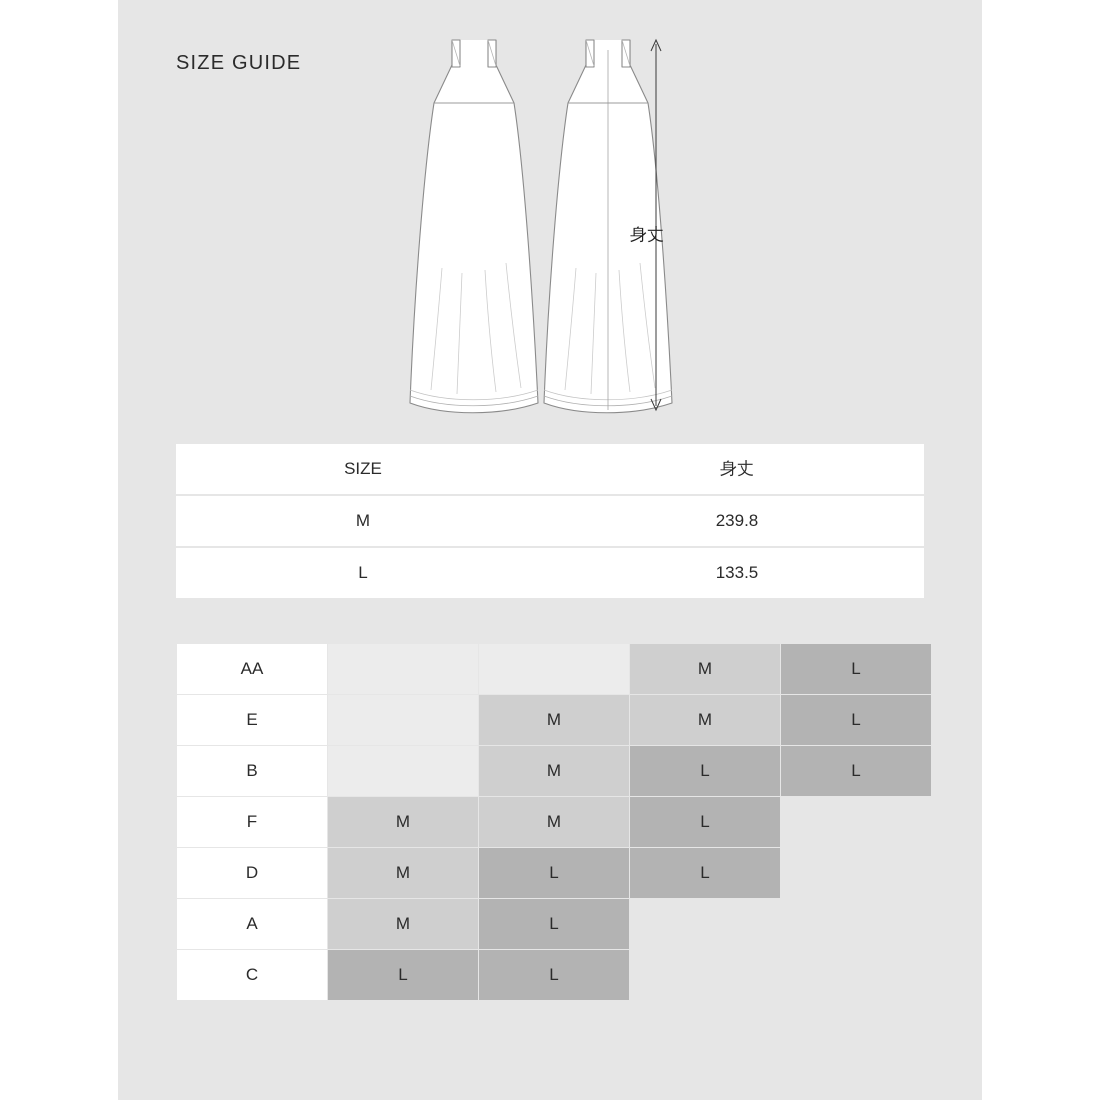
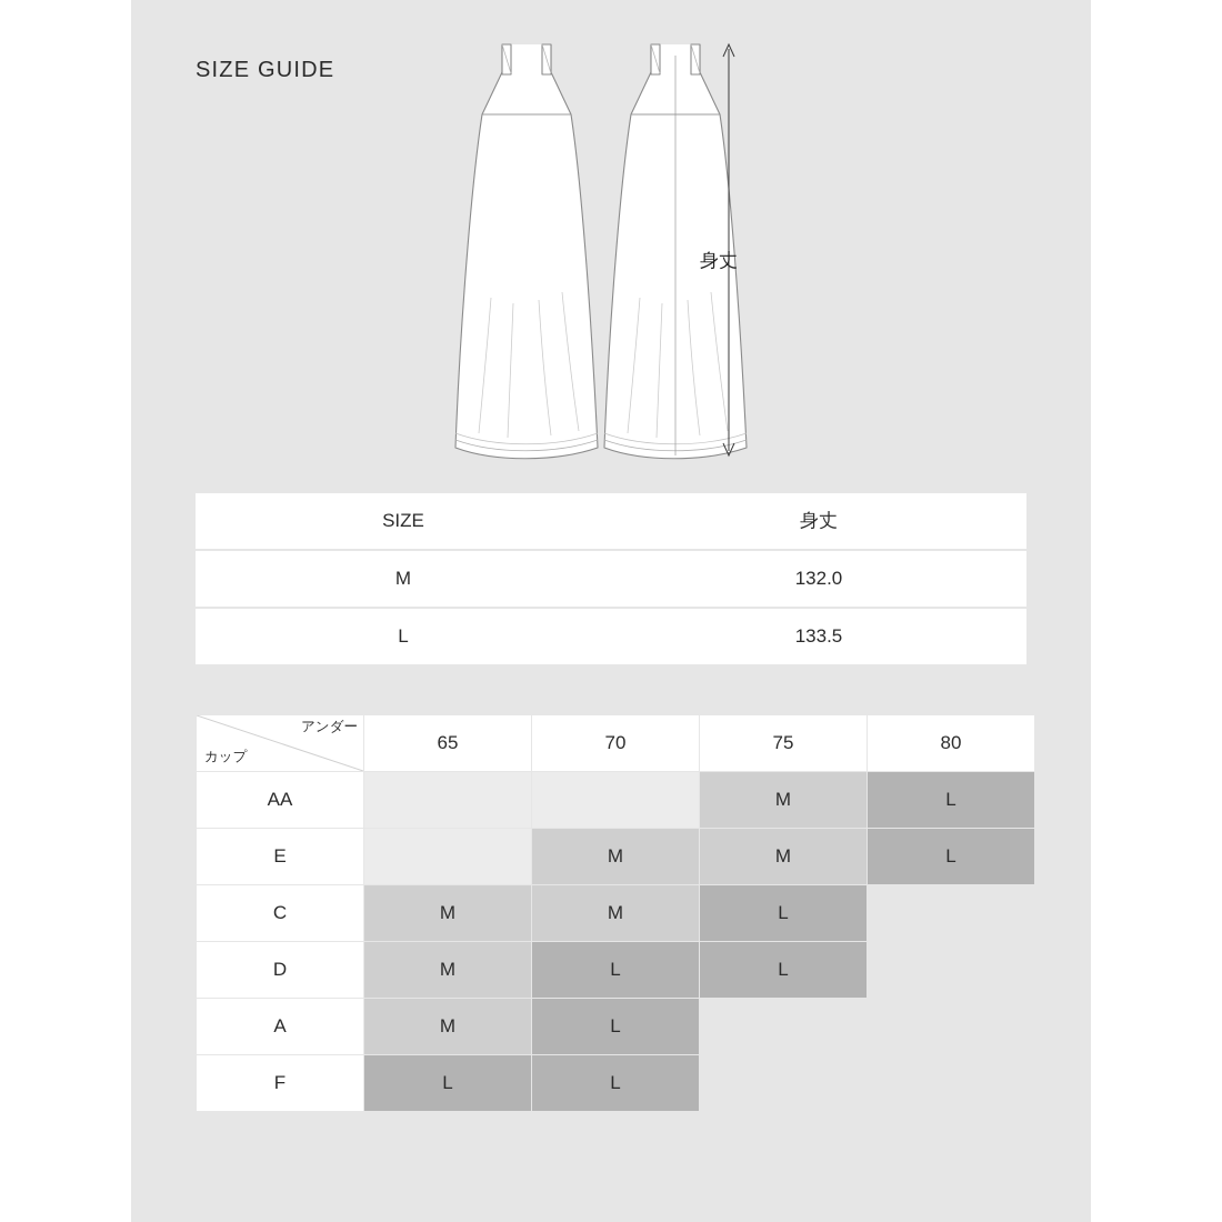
  SIZE GUIDE
  身丈
  SIZE	身丈
- M	239.8
+ M	132.0
  L	133.5
+ アンダー カップ	65	70	75	80
  AA			M	L
  E		M	M	L
- B		M	L	L
- F	M	M	L
+ C	M	M	L
  D	M	L	L
  A	M	L
- C	L	L
+ F	L	L
